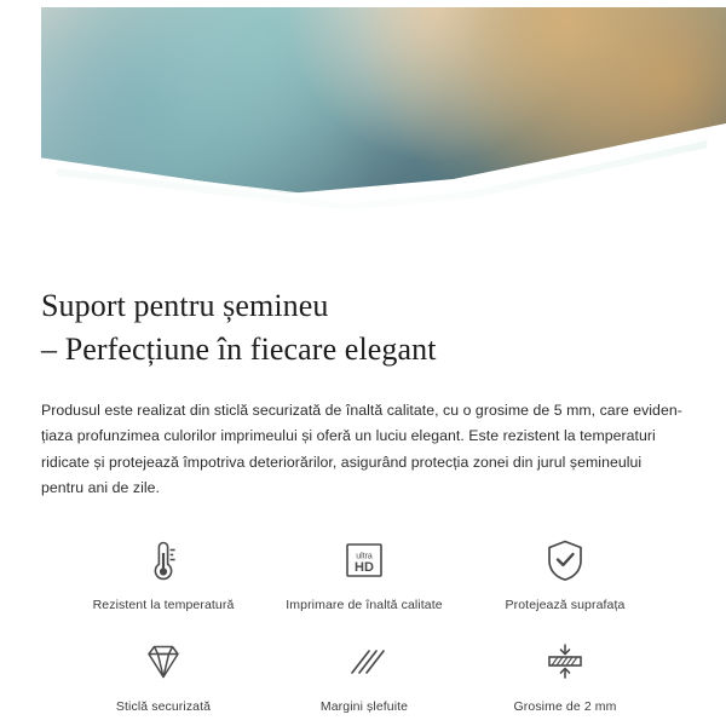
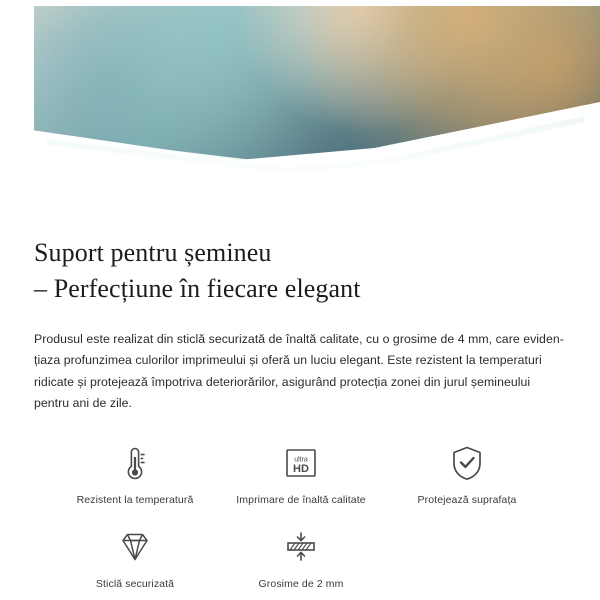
  Suport pentru șemineu
  – Perfecțiune în fiecare elegant
- Produsul este realizat din sticlă securizată de înaltă calitate, cu o grosime de 5 mm, care eviden-țiaza profunzimea culorilor imprimeului și oferă un luciu elegant. Este rezistent la temperaturi ridicate și protejează împotriva deteriorărilor, asigurând protecția zonei din jurul șemineului pentru ani de zile.
+ Produsul este realizat din sticlă securizată de înaltă calitate, cu o grosime de 4 mm, care eviden-țiaza profunzimea culorilor imprimeului și oferă un luciu elegant. Este rezistent la temperaturi ridicate și protejează împotriva deteriorărilor, asigurând protecția zonei din jurul șemineului pentru ani de zile.
  Rezistent la temperatură
  HD
  Imprimare de înaltă calitate
  Protejează suprafața
  Sticlă securizată
- Margini șlefuite
  Grosime de 2 mm
